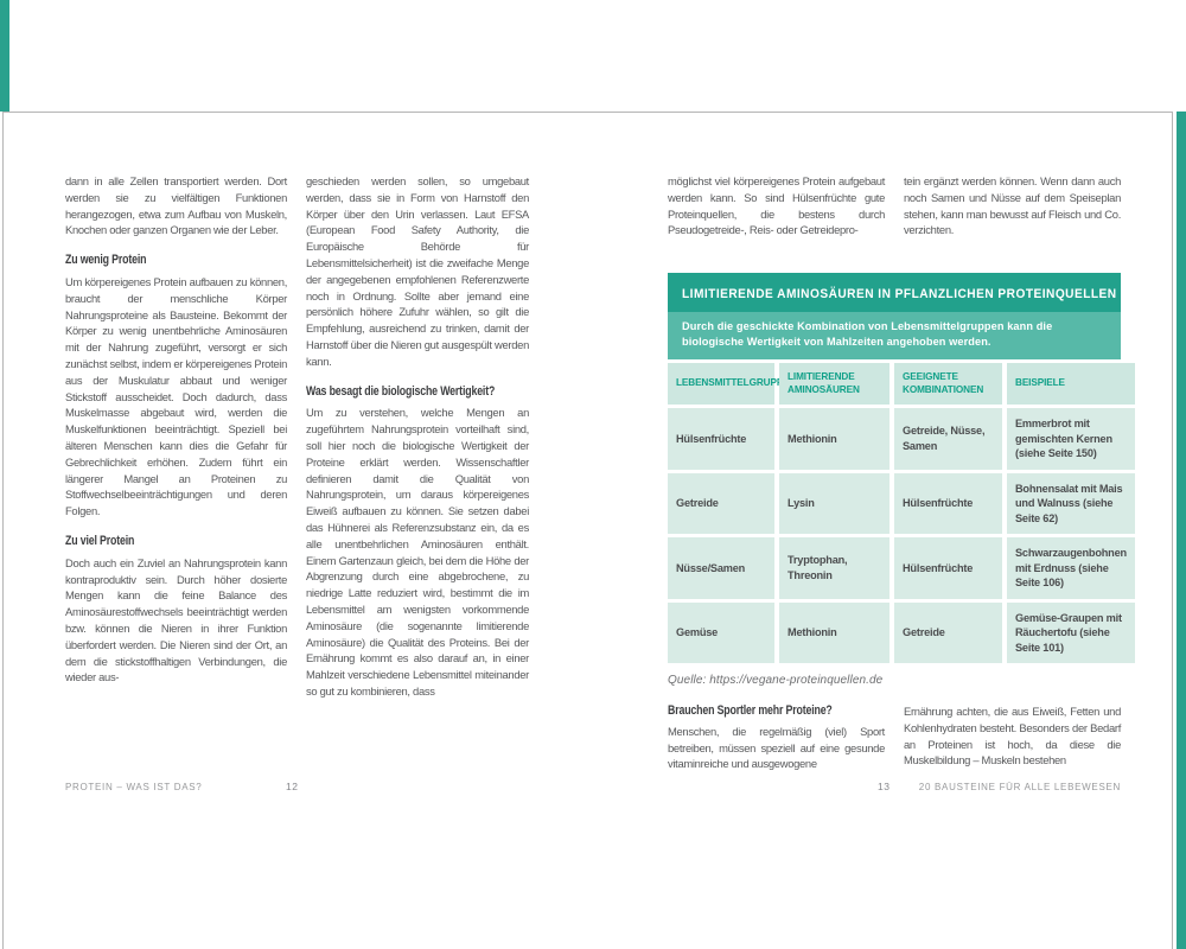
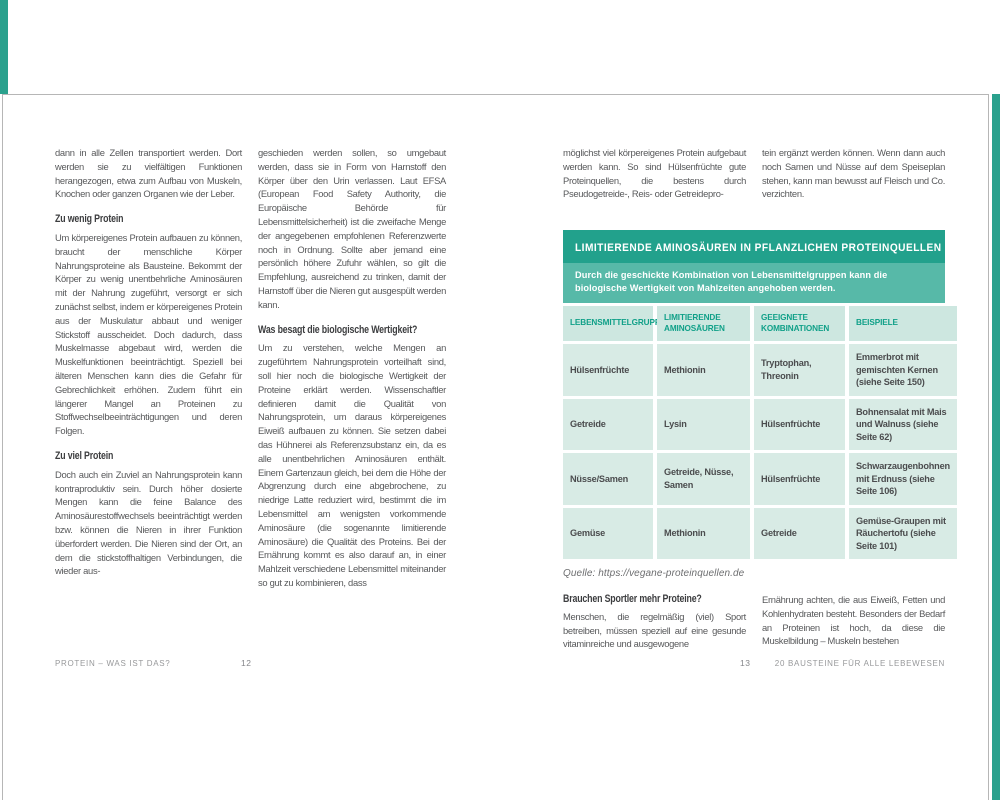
  dann in alle Zellen transportiert werden. Dort werden sie zu vielfältigen Funktionen herangezogen, etwa zum Aufbau von Muskeln, Knochen oder ganzen Organen wie der Leber.
  Zu wenig Protein
  Um körpereigenes Protein aufbauen zu können, braucht der menschliche Körper Nahrungsproteine als Bausteine. Bekommt der Körper zu wenig unentbehrliche Aminosäuren mit der Nahrung zugeführt, versorgt er sich zunächst selbst, indem er körpereigenes Protein aus der Muskulatur abbaut und weniger Stickstoff ausscheidet. Doch dadurch, dass Muskelmasse abgebaut wird, werden die Muskelfunktionen beeinträchtigt. Speziell bei älteren Menschen kann dies die Gefahr für Gebrechlichkeit erhöhen. Zudem führt ein längerer Mangel an Proteinen zu Stoffwechselbeeinträchtigungen und deren Folgen.
  Zu viel Protein
  Doch auch ein Zuviel an Nahrungsprotein kann kontraproduktiv sein. Durch höher dosierte Mengen kann die feine Balance des Aminosäurestoffwechsels beeinträchtigt werden bzw. können die Nieren in ihrer Funktion überfordert werden. Die Nieren sind der Ort, an dem die stickstoffhaltigen Verbindungen, die wieder aus-
  geschieden werden sollen, so umgebaut werden, dass sie in Form von Harnstoff den Körper über den Urin verlassen. Laut EFSA (European Food Safety Authority, die Europäische Behörde für Lebensmittelsicherheit) ist die zweifache Menge der angegebenen empfohlenen Referenzwerte noch in Ordnung. Sollte aber jemand eine persönlich höhere Zufuhr wählen, so gilt die Empfehlung, ausreichend zu trinken, damit der Harnstoff über die Nieren gut ausgespült werden kann.
  Was besagt die biologische Wertigkeit?
  Um zu verstehen, welche Mengen an zugeführtem Nahrungsprotein vorteilhaft sind, soll hier noch die biologische Wertigkeit der Proteine erklärt werden. Wissenschaftler definieren damit die Qualität von Nahrungsprotein, um daraus körpereigenes Eiweiß aufbauen zu können. Sie setzen dabei das Hühnerei als Referenzsubstanz ein, da es alle unentbehrlichen Aminosäuren enthält. Einem Gartenzaun gleich, bei dem die Höhe der Abgrenzung durch eine abgebrochene, zu niedrige Latte reduziert wird, bestimmt die im Lebensmittel am wenigsten vorkommende Aminosäure (die sogenannte limitierende Aminosäure) die Qualität des Proteins. Bei der Ernährung kommt es also darauf an, in einer Mahlzeit verschiedene Lebensmittel miteinander so gut zu kombinieren, dass
  möglichst viel körpereigenes Protein aufgebaut werden kann. So sind Hülsenfrüchte gute Proteinquellen, die bestens durch Pseudogetreide-, Reis- oder Getreidepro-
  tein ergänzt werden können. Wenn dann auch noch Samen und Nüsse auf dem Speiseplan stehen, kann man bewusst auf Fleisch und Co. verzichten.
  LIMITIERENDE AMINOSÄUREN IN PFLANZLICHEN PROTEINQUELLEN
  Durch die geschickte Kombination von Lebensmittelgruppen kann die biologische Wertigkeit von Mahlzeiten angehoben werden.
  LEBENSMITTELGRUP
  LIMITIERENDE AMINOSÄUREN
  GEEIGNETE KOMBINATIONEN
  BEISPIELE
  Hülsenfrüchte
  Methionin
- Getreide, Nüsse, Samen
+ Tryptophan, Threonin
  Emmerbrot mit gemischten Kernen (siehe Seite 150)
  Getreide
  Lysin
  Hülsenfrüchte
  Bohnensalat mit Mais und Walnuss (siehe Seite 62)
  Nüsse/Samen
- Tryptophan, Threonin
+ Getreide, Nüsse, Samen
  Hülsenfrüchte
  Schwarzaugenbohnen mit Erdnuss (siehe Seite 106)
  Gemüse
  Methionin
  Getreide
  Gemüse-Graupen mit Räuchertofu (siehe Seite 101)
  Quelle: https://vegane-proteinquellen.de
  Brauchen Sportler mehr Proteine?
  Menschen, die regelmäßig (viel) Sport betreiben, müssen speziell auf eine gesunde vitaminreiche und ausgewogene
  Ernährung achten, die aus Eiweiß, Fetten und Kohlenhydraten besteht. Besonders der Bedarf an Proteinen ist hoch, da diese die Muskelbildung – Muskeln bestehen
  PROTEIN – WAS IST DAS?
  12
  13
  20 BAUSTEINE FÜR ALLE LEBEWESEN
